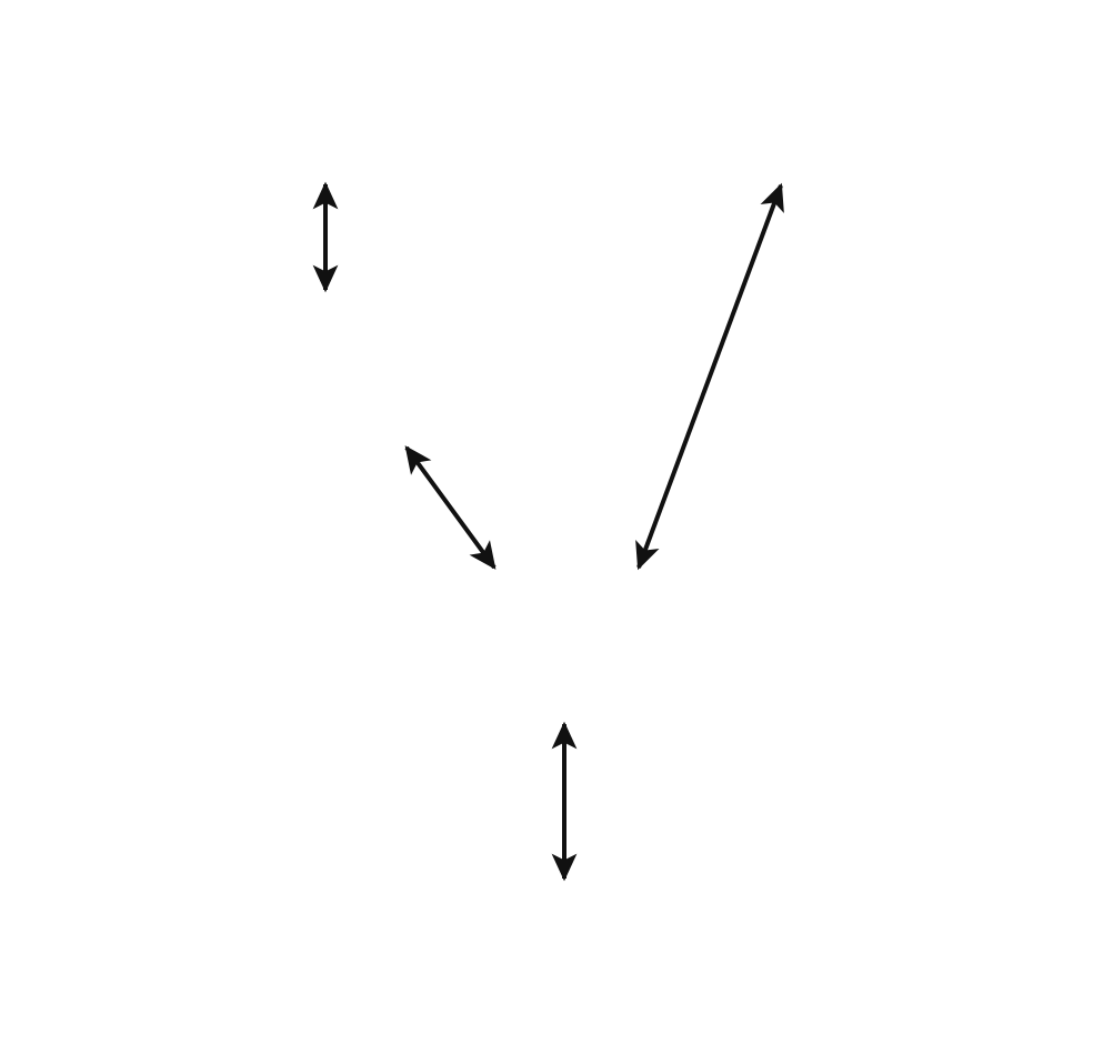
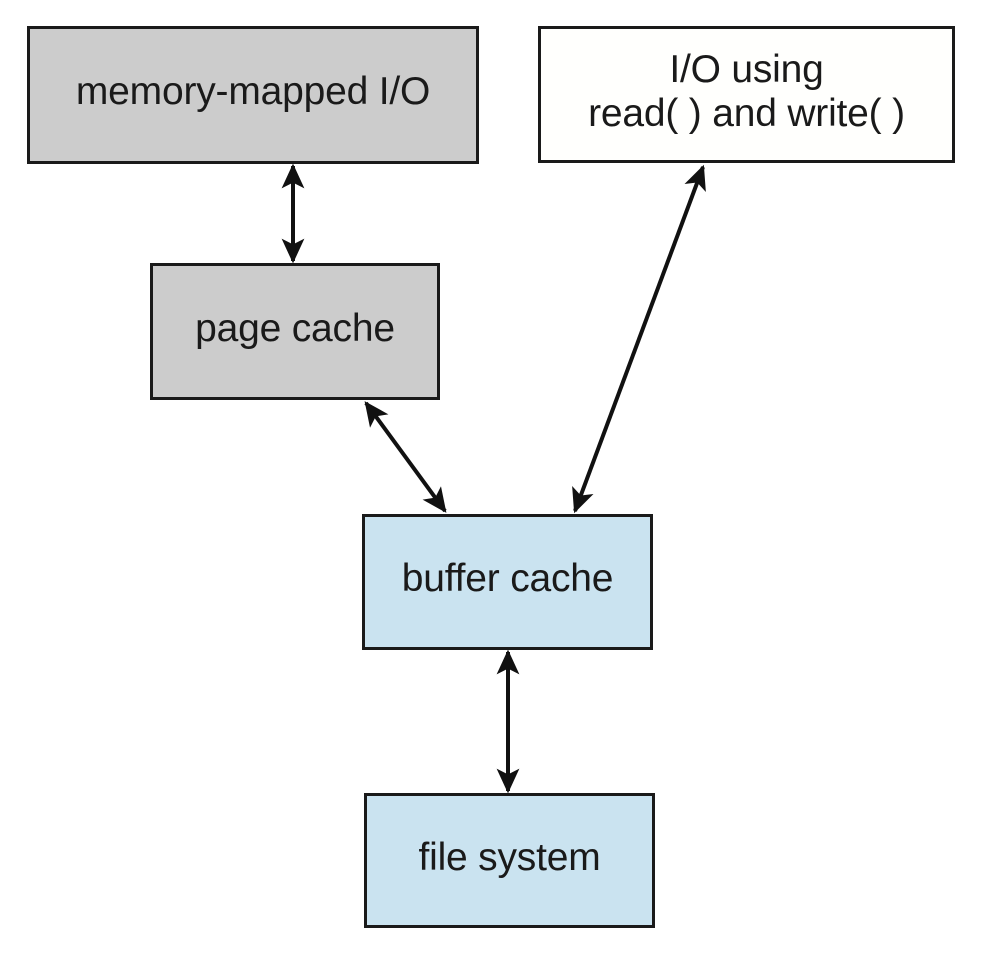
+ memory-mapped I/O
+ I/O using
+ read( ) and write( )
+ page cache
+ buffer cache
+ file system
